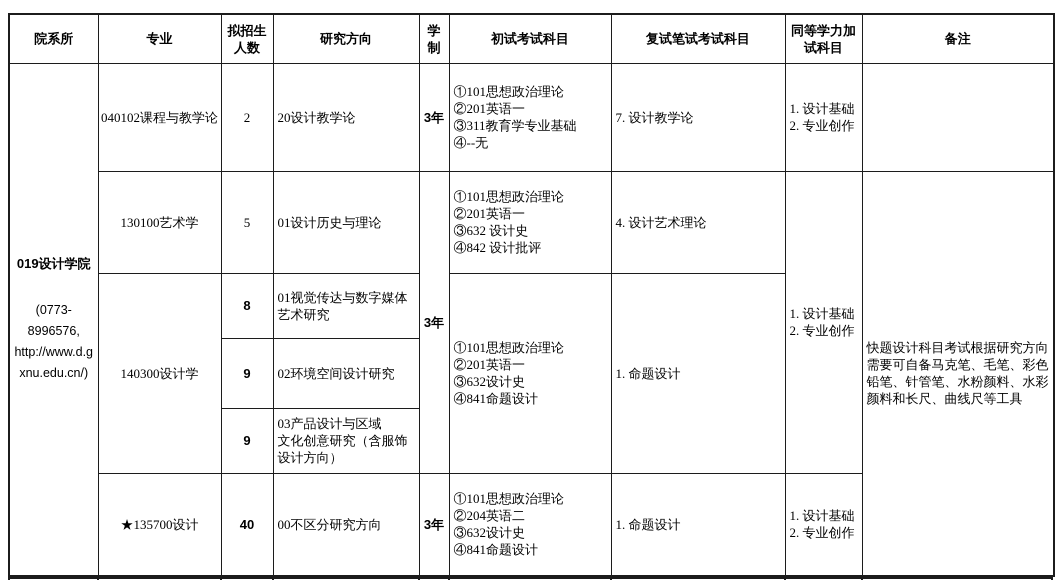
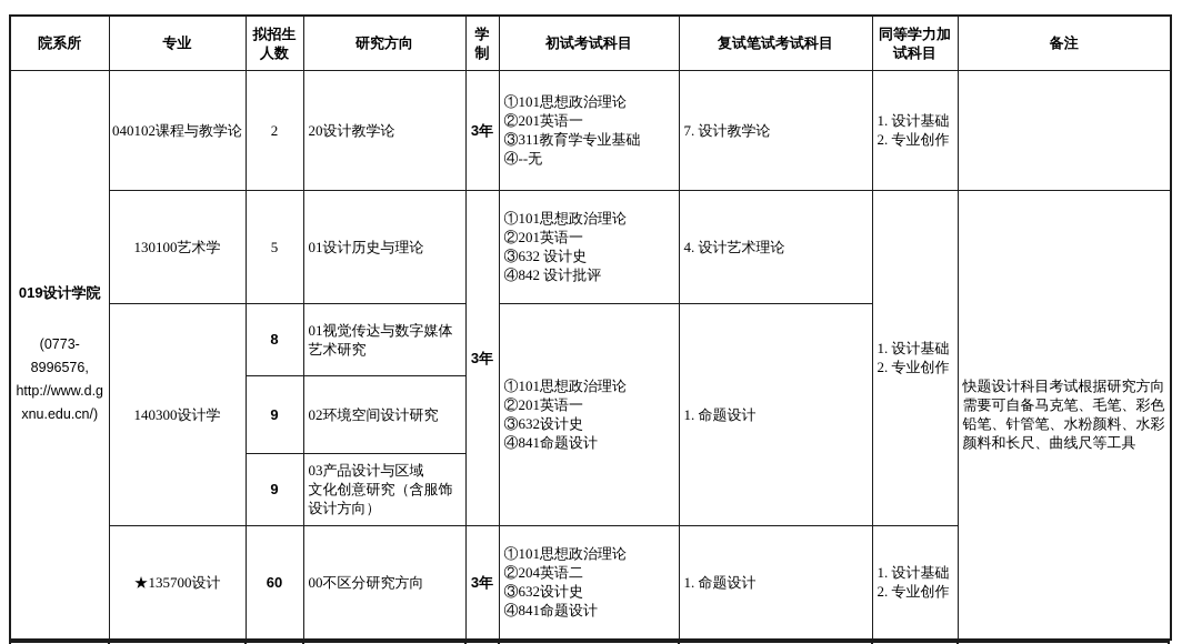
  院系所	专业	拟招生 人数	研究方向	学 制	初试考试科目	复试笔试考试科目	同等学力加 试科目	备注
  019设计学院 (0773- 8996576, http://www.d.g xnu.edu.cn/)	040102课程与教学论	2	20设计教学论	3年	①101思想政治理论 ②201英语一 ③311教育学专业基础 ④--无	7. 设计教学论	1. 设计基础 2. 专业创作
  130100艺术学	5	01设计历史与理论	3年	①101思想政治理论 ②201英语一 ③632 设计史 ④842 设计批评	4. 设计艺术理论	1. 设计基础 2. 专业创作	快题设计科目考试根据研究方向需要可自备马克笔、毛笔、彩色铅笔、针管笔、水粉颜料、水彩颜料和长尺、曲线尺等工具
  140300设计学	8	01视觉传达与数字媒体艺术研究	①101思想政治理论 ②201英语一 ③632设计史 ④841命题设计	1. 命题设计
  9	02环境空间设计研究
  9	03产品设计与区域 文化创意研究（含服饰设计方向）
- ★135700设计	40	00不区分研究方向	3年	①101思想政治理论 ②204英语二 ③632设计史 ④841命题设计	1. 命题设计	1. 设计基础 2. 专业创作
+ ★135700设计	60	00不区分研究方向	3年	①101思想政治理论 ②204英语二 ③632设计史 ④841命题设计	1. 命题设计	1. 设计基础 2. 专业创作
